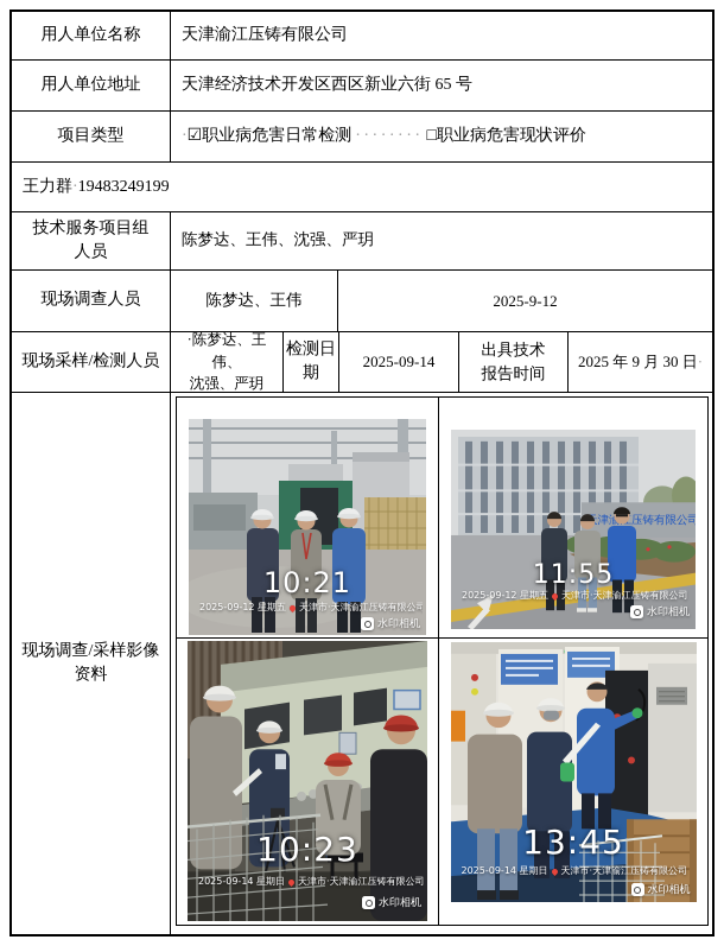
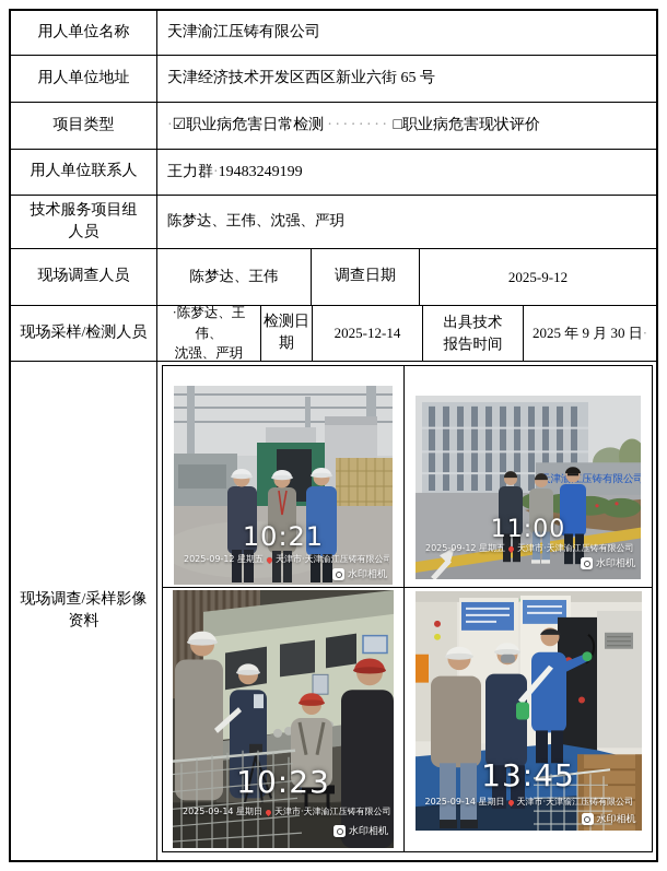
  用人单位名称
  天津渝江压铸有限公司
  用人单位地址
  天津经济技术开发区西区新业六街 65 号
  项目类型
  ·
  ☑职业病危害日常检测
  ········
  □职业病危害现状评价
+ 用人单位联系人
  王力群
  ·
  19483249199
  技术服务项目组
  人员
  陈梦达、王伟、沈强、严玥
  现场调查人员
  陈梦达、王伟
+ 调查日期
  2025-9-12
  现场采样/检测人员
  ·陈梦达、王伟、
  沈强、严玥
  检测日期
- 2025-09-14
+ 2025-12-14
  出具技术
  报告时间
  2025 年 9 月 30 日
  ·
  现场调查/采样影像
  资料
  10:21
  2025-09-12 星期五
  天津市·天津渝江压铸有限公司
  水印相机
  津渝压铸有限公司
- 11:55
+ 11:00
  2025-09-12 星期五
  天津市·天津渝江压铸有限公司
  水印相机
  10:23
  2025-09-14 星期日
  天津市·天津渝江压铸有限公司
  水印相机
  13:45
  2025-09-14 星期日
  天津市·天津渝江压铸有限公司
  水印相机
